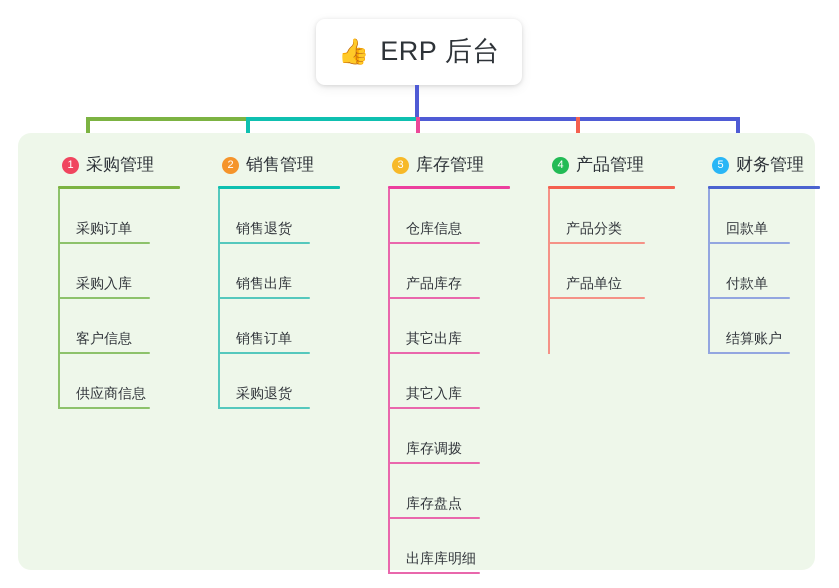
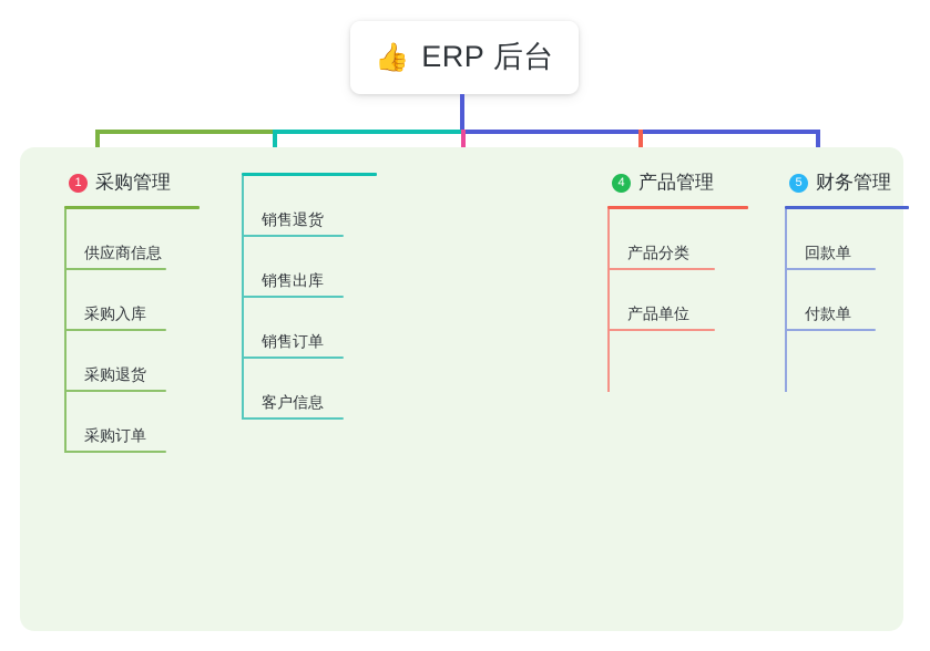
  👍
  ERP 后台
  1
  采购管理
- 采购订单
+ 供应商信息
  采购入库
- 客户信息
+ 采购退货
- 供应商信息
+ 采购订单
- 2
- 销售管理
  销售退货
  销售出库
  销售订单
- 采购退货
+ 客户信息
- 3
- 库存管理
- 仓库信息
- 产品库存
- 其它出库
- 其它入库
- 库存调拨
- 库存盘点
- 出库库明细
  4
  产品管理
  产品分类
  产品单位
  5
  财务管理
  回款单
  付款单
- 结算账户
